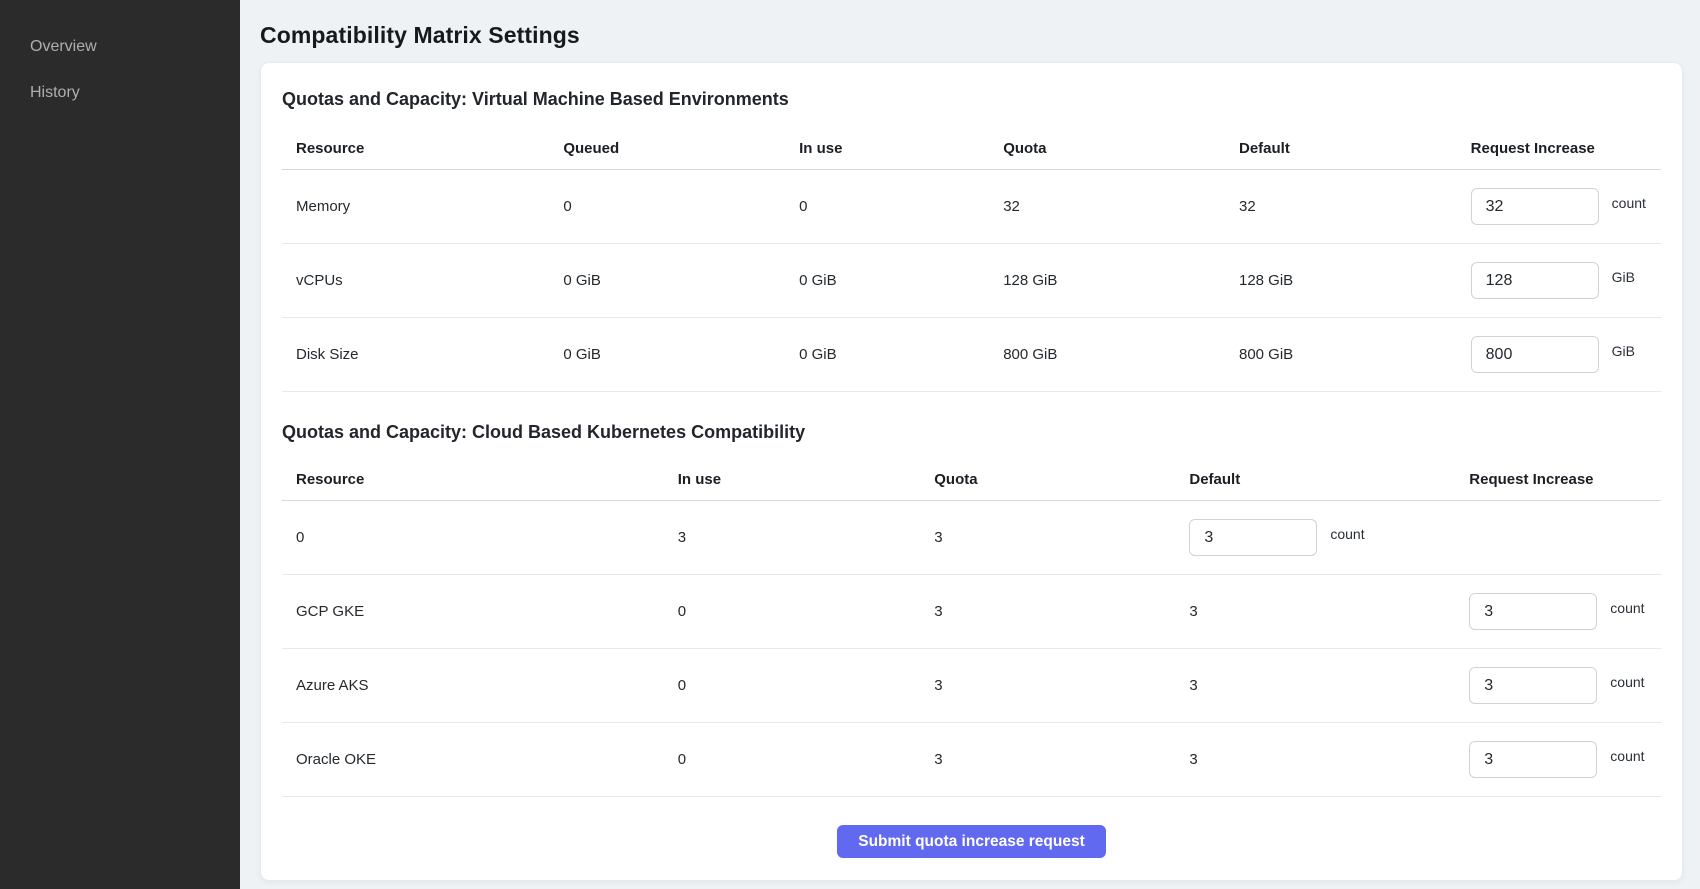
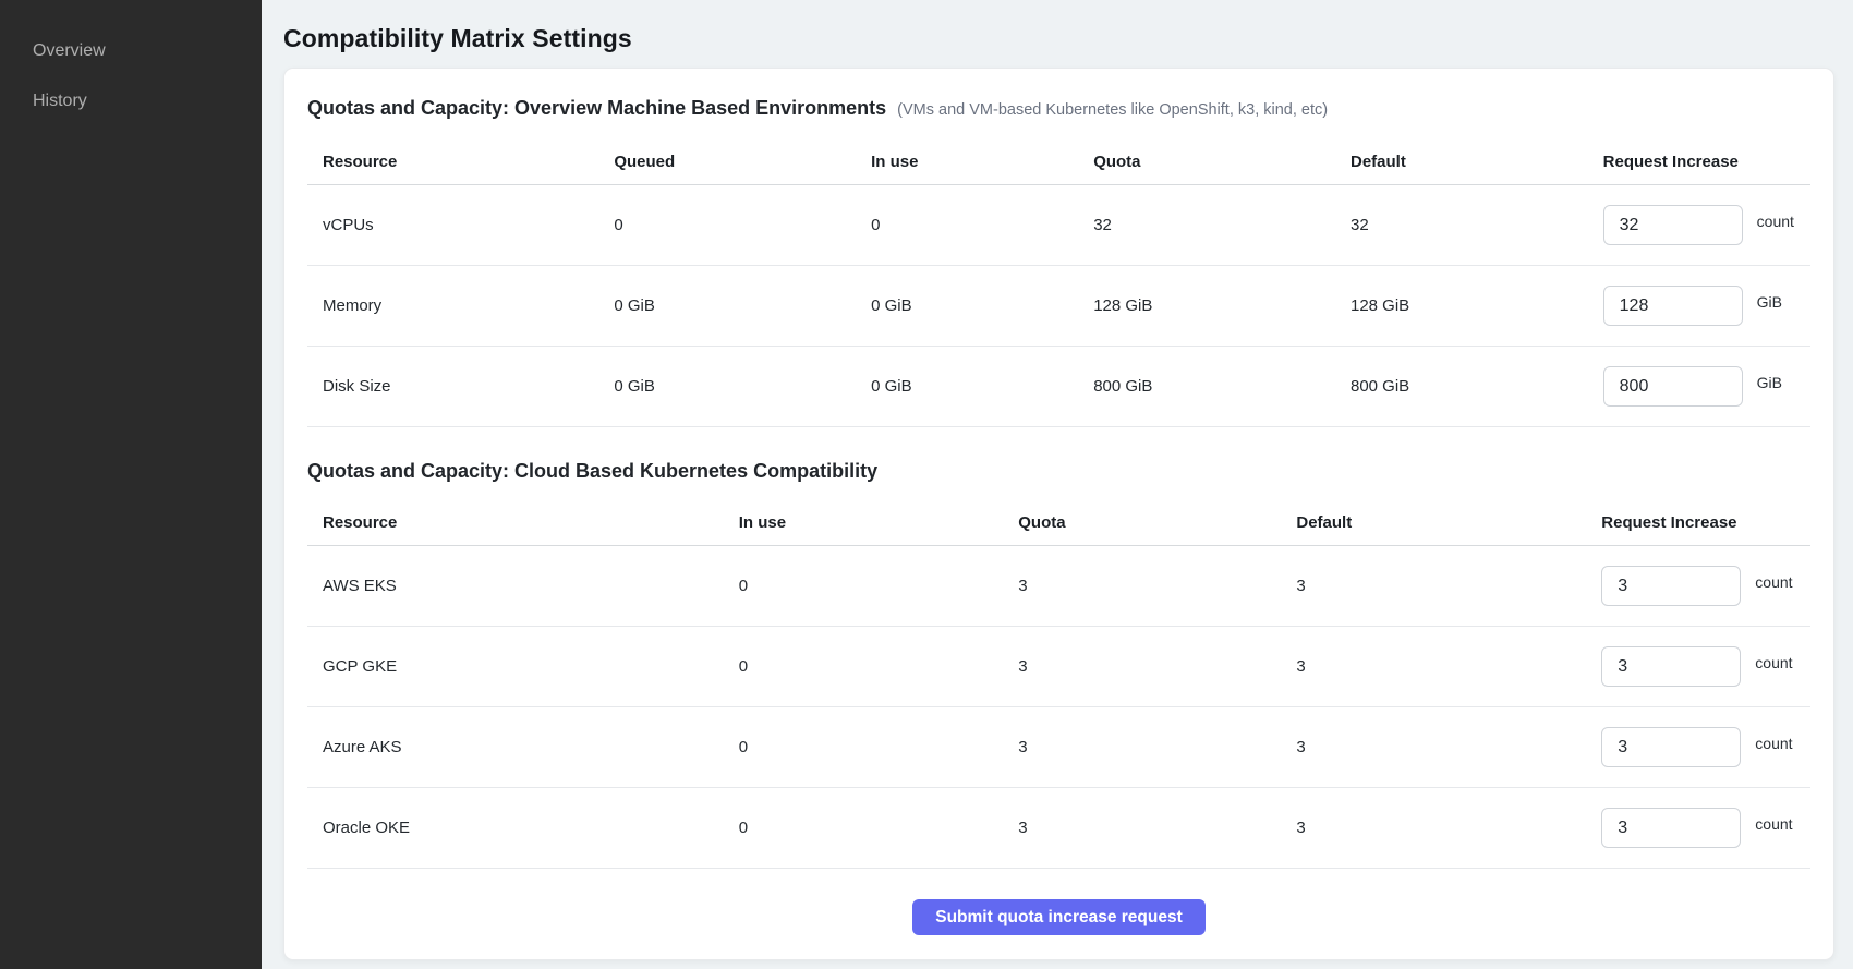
  Overview
  History
  Compatibility Matrix Settings
- Quotas and Capacity: Virtual Machine Based Environments
+ Quotas and Capacity: Overview Machine Based Environments
+ (VMs and VM-based Kubernetes like OpenShift, k3, kind, etc)
  Resource
  Queued
  In use
  Quota
  Default
  Request Increase
- Memory
+ vCPUs
  0
  0
  32
  32
  32
  count
- vCPUs
+ Memory
  0 GiB
  0 GiB
  128 GiB
  128 GiB
  128
  GiB
  Disk Size
  0 GiB
  0 GiB
  800 GiB
  800 GiB
  800
  GiB
  Quotas and Capacity: Cloud Based Kubernetes Compatibility
  Resource
  In use
  Quota
  Default
  Request Increase
+ AWS EKS
  0
  3
  3
  3
  count
  GCP GKE
  0
  3
  3
  3
  count
  Azure AKS
  0
  3
  3
  3
  count
  Oracle OKE
  0
  3
  3
  3
  count
  Submit quota increase request
